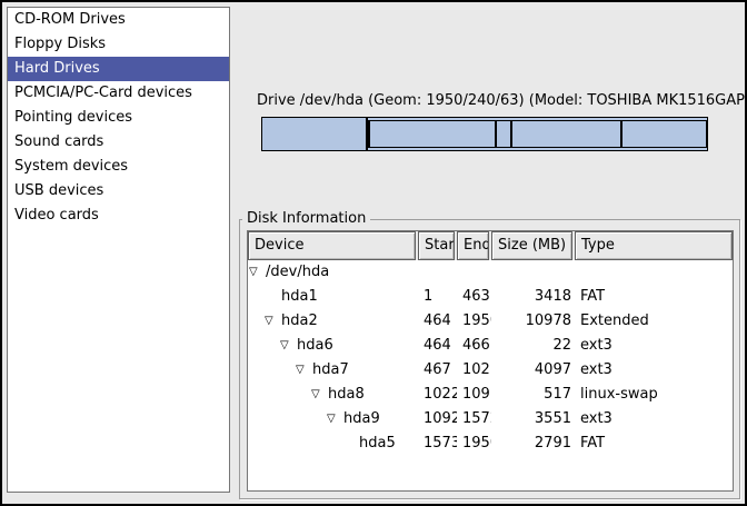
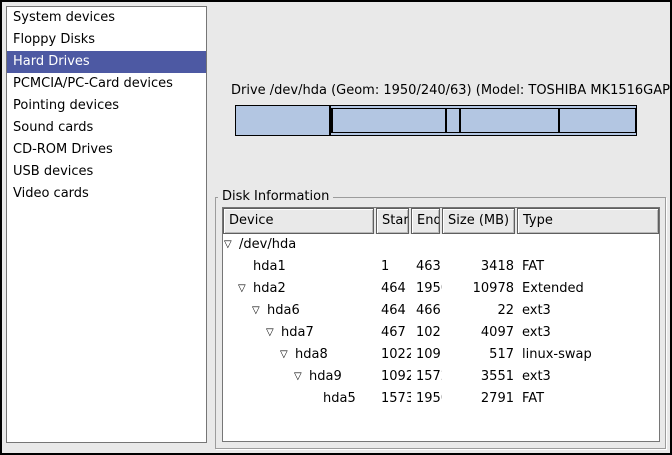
- CD-ROM Drives
+ System devices
  Floppy Disks
  Hard Drives
  PCMCIA/PC-Card devices
  Pointing devices
  Sound cards
- System devices
+ CD-ROM Drives
  USB devices
  Video cards
  Drive /dev/hda (Geom: 1950/240/63) (Model: TOSHIBA MK1516GAP
  Disk Information
  Device
  Star
  End
  Size (MB)
  Type
  ▽
  /dev/hda
  hda1
  1
  463
  3418
  FAT
  ▽
  hda2
  464
  195
  10978
  Extended
  ▽
  hda6
  464
  466
  22
  ext3
  ▽
  hda7
  467
  102
  4097
  ext3
  ▽
  hda8
  1022
  109
  517
  linux-swap
  ▽
  hda9
  1092
  157
  3551
  ext3
  hda5
  1573
  195
  2791
  FAT
